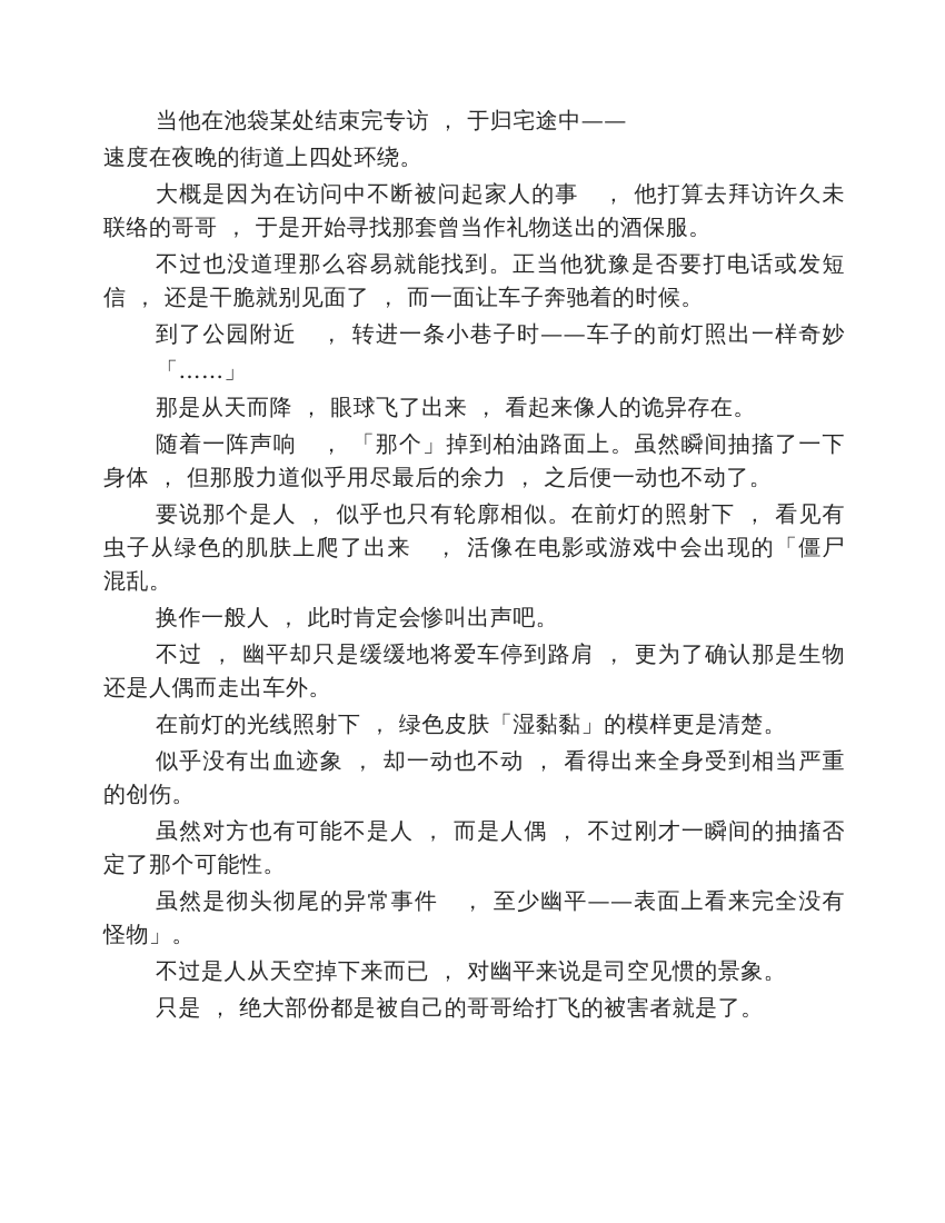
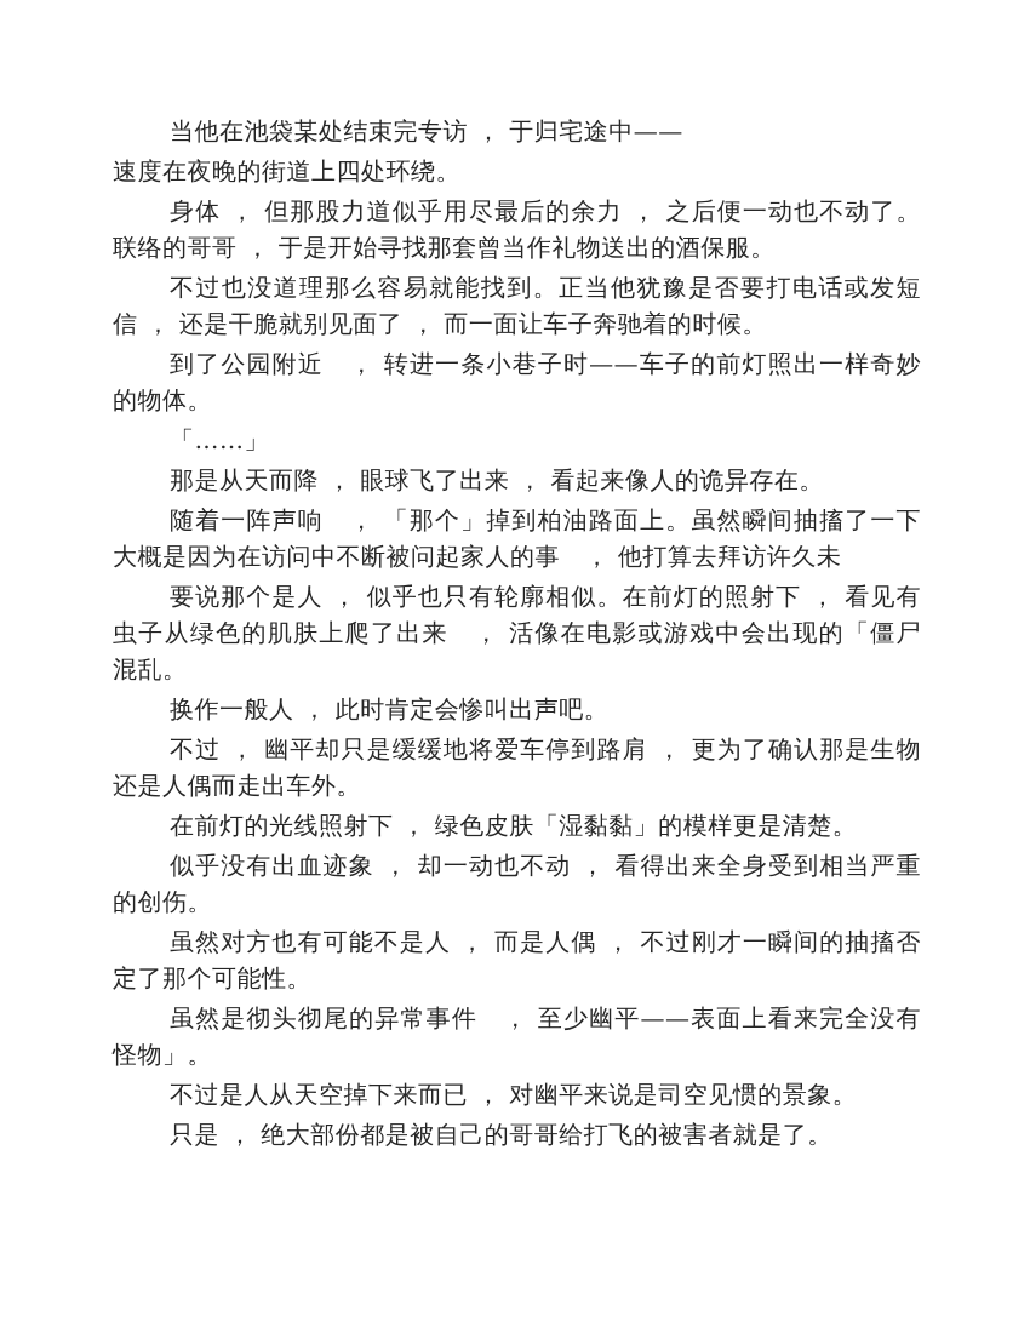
  当他在池袋某处结束完专访 ， 于归宅途中——
  速度在夜晚的街道上四处环绕。
- 大概是因为在访问中不断被问起家人的事 ， 他打算去拜访许久未
+ 身体 ， 但那股力道似乎用尽最后的余力 ， 之后便一动也不动了。
  联络的哥哥 ， 于是开始寻找那套曾当作礼物送出的酒保服。
  不过也没道理那么容易就能找到。正当他犹豫是否要打电话或发短
  信 ， 还是干脆就别见面了 ， 而一面让车子奔驰着的时候。
  到了公园附近 ， 转进一条小巷子时——车子的前灯照出一样奇妙
+ 的物体。
  「……」
  那是从天而降 ， 眼球飞了出来 ， 看起来像人的诡异存在。
  随着一阵声响 ， 「那个」掉到柏油路面上。虽然瞬间抽搐了一下
- 身体 ， 但那股力道似乎用尽最后的余力 ， 之后便一动也不动了。
+ 大概是因为在访问中不断被问起家人的事 ， 他打算去拜访许久未
  要说那个是人 ， 似乎也只有轮廓相似。在前灯的照射下 ， 看见有
  虫子从绿色的肌肤上爬了出来 ， 活像在电影或游戏中会出现的「僵尸
  混乱。
  换作一般人 ， 此时肯定会惨叫出声吧。
  不过 ， 幽平却只是缓缓地将爱车停到路肩 ， 更为了确认那是生物
  还是人偶而走出车外。
  在前灯的光线照射下 ， 绿色皮肤「湿黏黏」的模样更是清楚。
  似乎没有出血迹象 ， 却一动也不动 ， 看得出来全身受到相当严重
  的创伤。
  虽然对方也有可能不是人 ， 而是人偶 ， 不过刚才一瞬间的抽搐否
  定了那个可能性。
  虽然是彻头彻尾的异常事件 ， 至少幽平——表面上看来完全没有
  怪物」。
  不过是人从天空掉下来而已 ， 对幽平来说是司空见惯的景象。
  只是 ， 绝大部份都是被自己的哥哥给打飞的被害者就是了。
